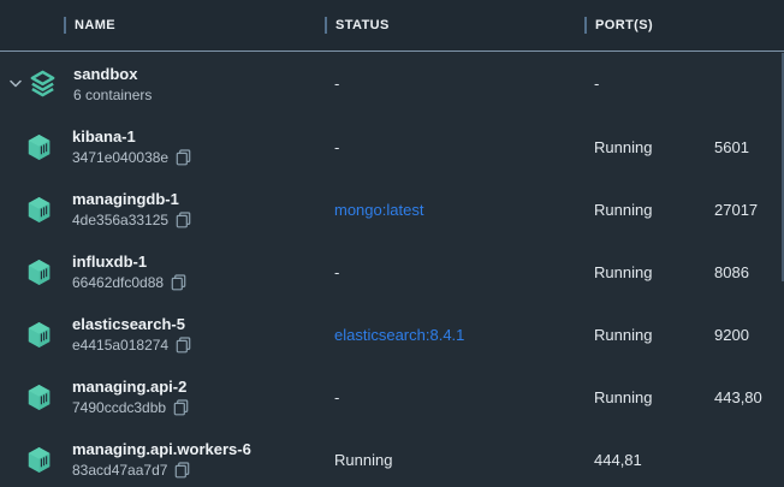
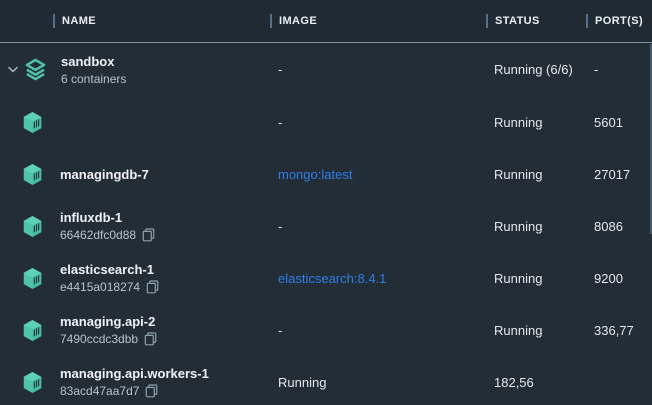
  NAME
+ IMAGE
  STATUS
  PORT(S)
  sandbox
  6 containers
  -
+ Running (6/6)
  -
- kibana-1
- 3471e040038e
  -
  Running
  5601
- managingdb-1
+ managingdb-7
- 4de356a33125
  mongo:latest
  Running
  27017
  influxdb-1
  66462dfc0d88
  -
  Running
  8086
- elasticsearch-5
+ elasticsearch-1
  e4415a018274
  elasticsearch:8.4.1
  Running
  9200
  managing.api-2
  7490ccdc3dbb
  -
  Running
- 443,80
+ 336,77
- managing.api.workers-6
+ managing.api.workers-1
  83acd47aa7d7
  Running
- 444,81
+ 182,56
